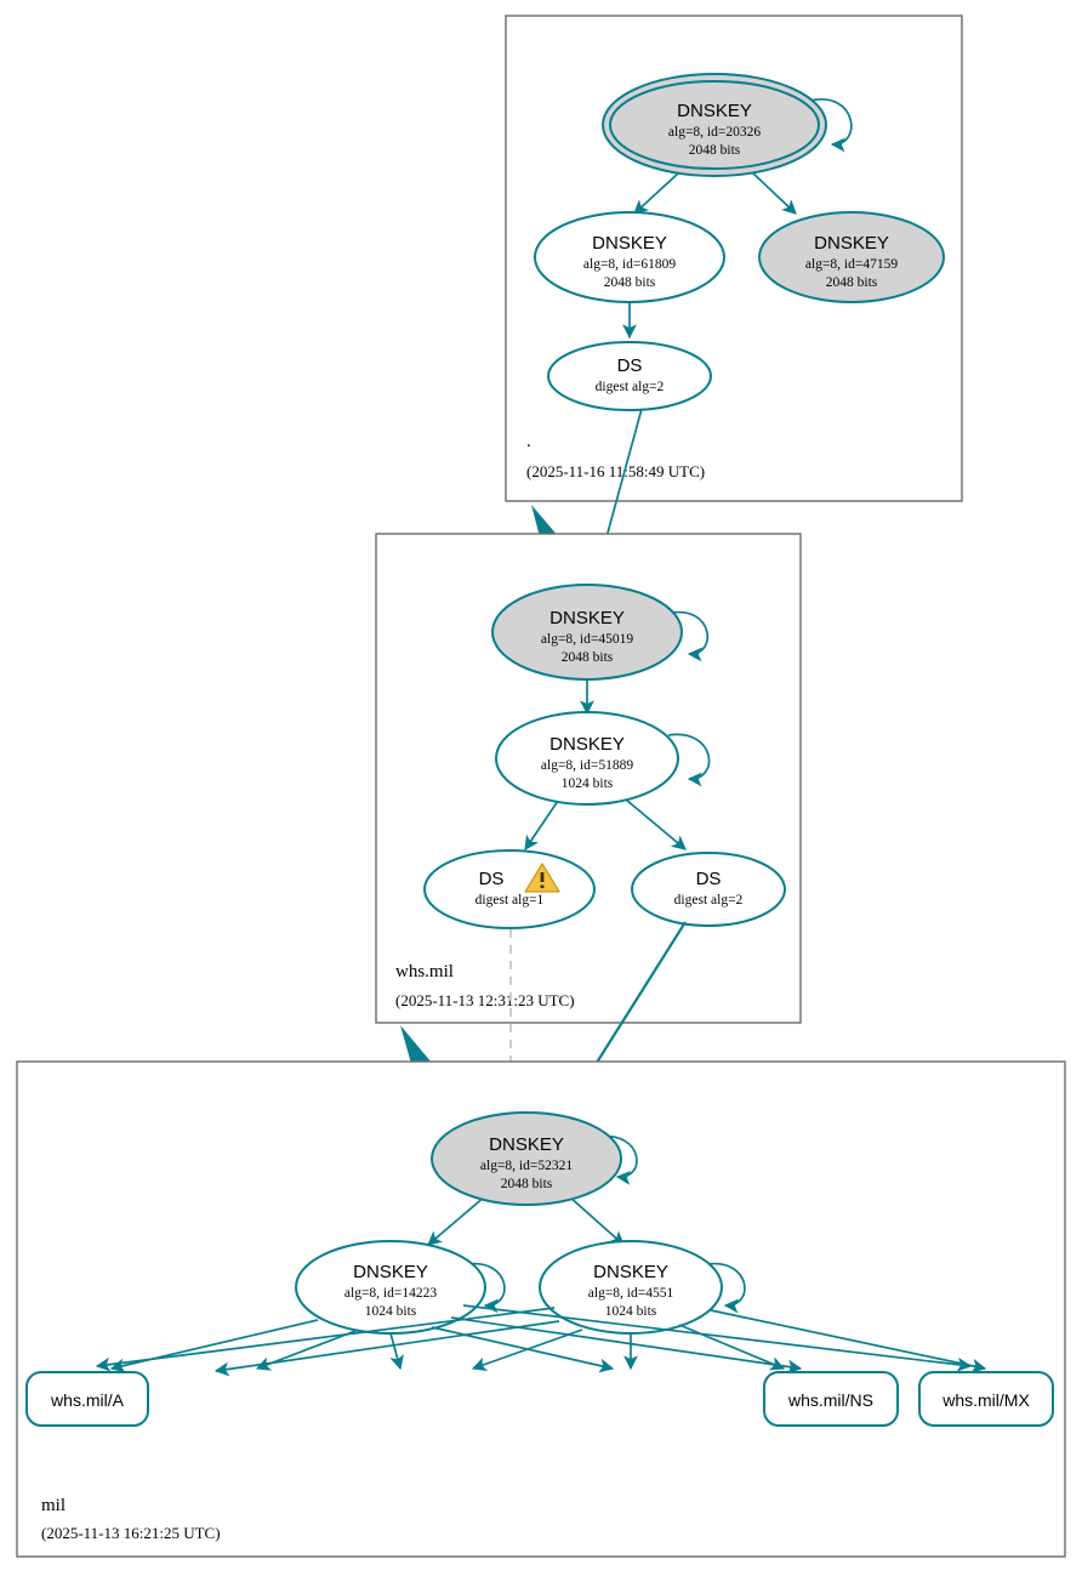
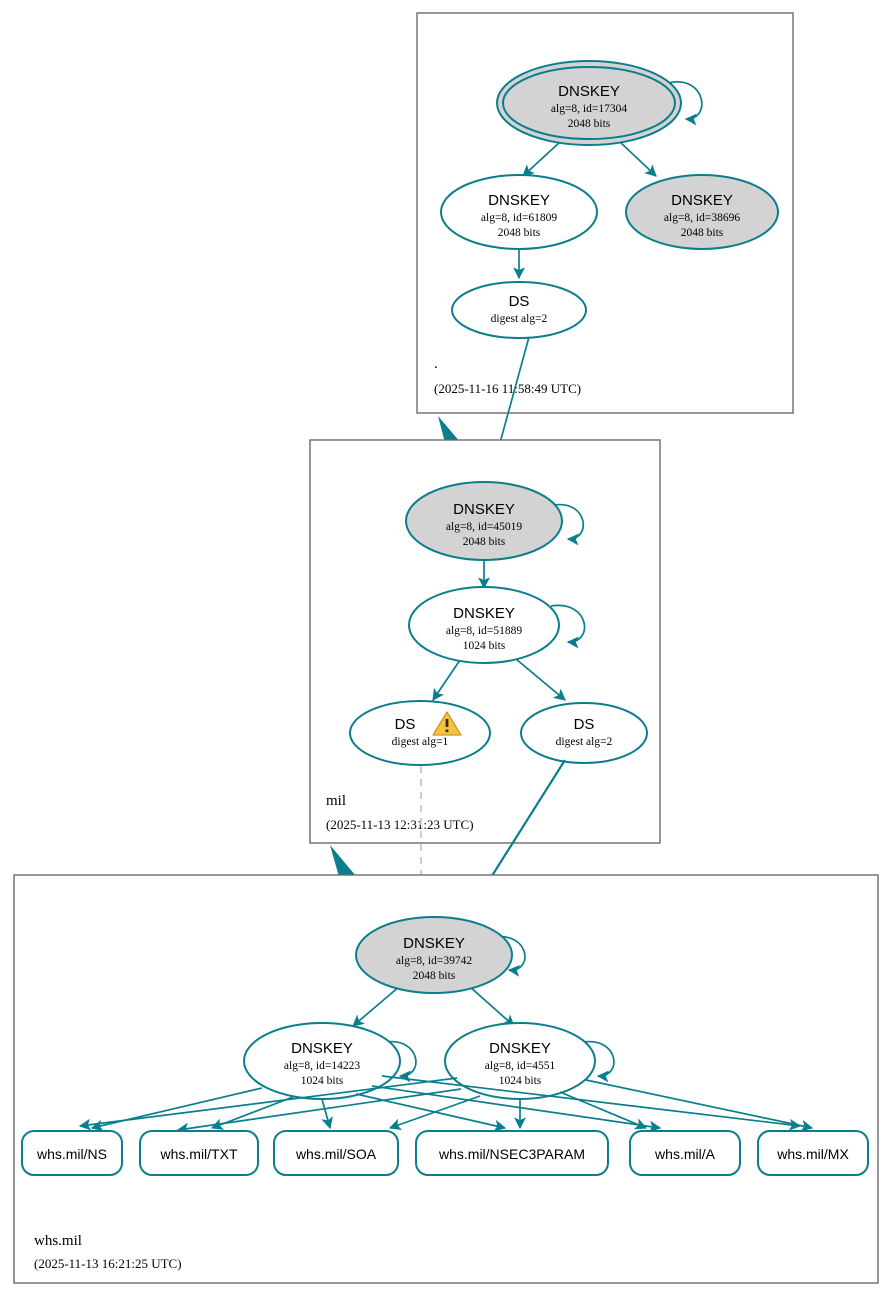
  .
  (2025-11-16 11:58:49 UTC)
  DNSKEY
- alg=8, id=20326
+ alg=8, id=17304
  2048 bits
  DNSKEY
  alg=8, id=61809
  2048 bits
  DNSKEY
- alg=8, id=47159
+ alg=8, id=38696
  2048 bits
  DS
  digest alg=2
- whs.mil
+ mil
  (2025-11-13 12:3:23 UTC)
  DNSKEY
  alg=8, id=45019
  2048 bits
  DNSKEY
  alg=8, id=51889
  1024 bits
  DS
  digest alg=1
  DS
  digest alg=2
- mil
+ whs.mil
  (2025-11-13 16:21:25 UTC)
  DNSKEY
- alg=8, id=52321
+ alg=8, id=39742
  2048 bits
  DNSKEY
  alg=8, id=14223
  1024 bits
  DNSKEY
  alg=8, id=4551
  1024 bits
- whs.mil/A
+ whs.mil/NS
+ whs.mil/TXT
+ whs.mil/SOA
+ whs.mil/NSEC3PARAM
- whs.mil/NS
+ whs.mil/A
  whs.mil/MX
